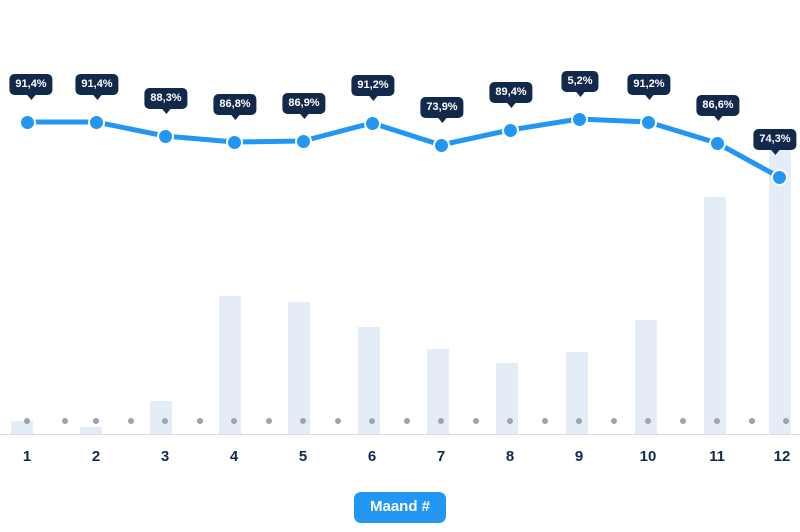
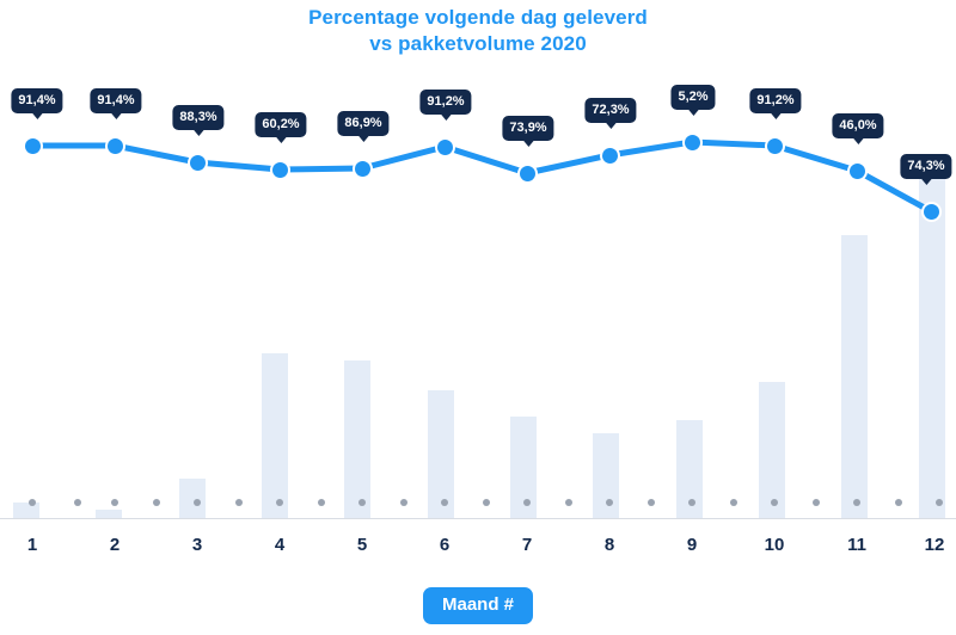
+ Percentage volgende dag geleverd
+ vs pakketvolume 2020
  91,4%
  91,4%
  88,3%
- 86,8%
+ 60,2%
  86,9%
  91,2%
  73,9%
- 89,4%
+ 72,3%
  5,2%
  91,2%
- 86,6%
+ 46,0%
  74,3%
  1
  2
  3
  4
  5
  6
  7
  8
  9
  10
  11
  12
  Maand #
